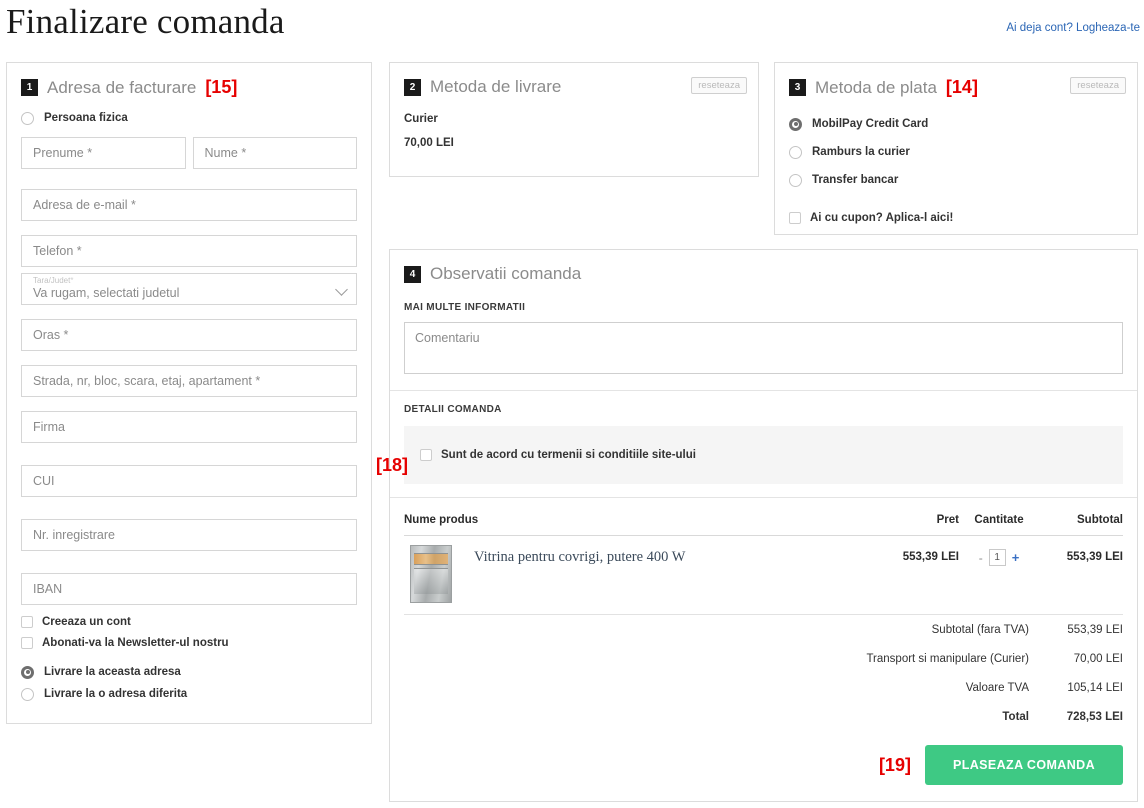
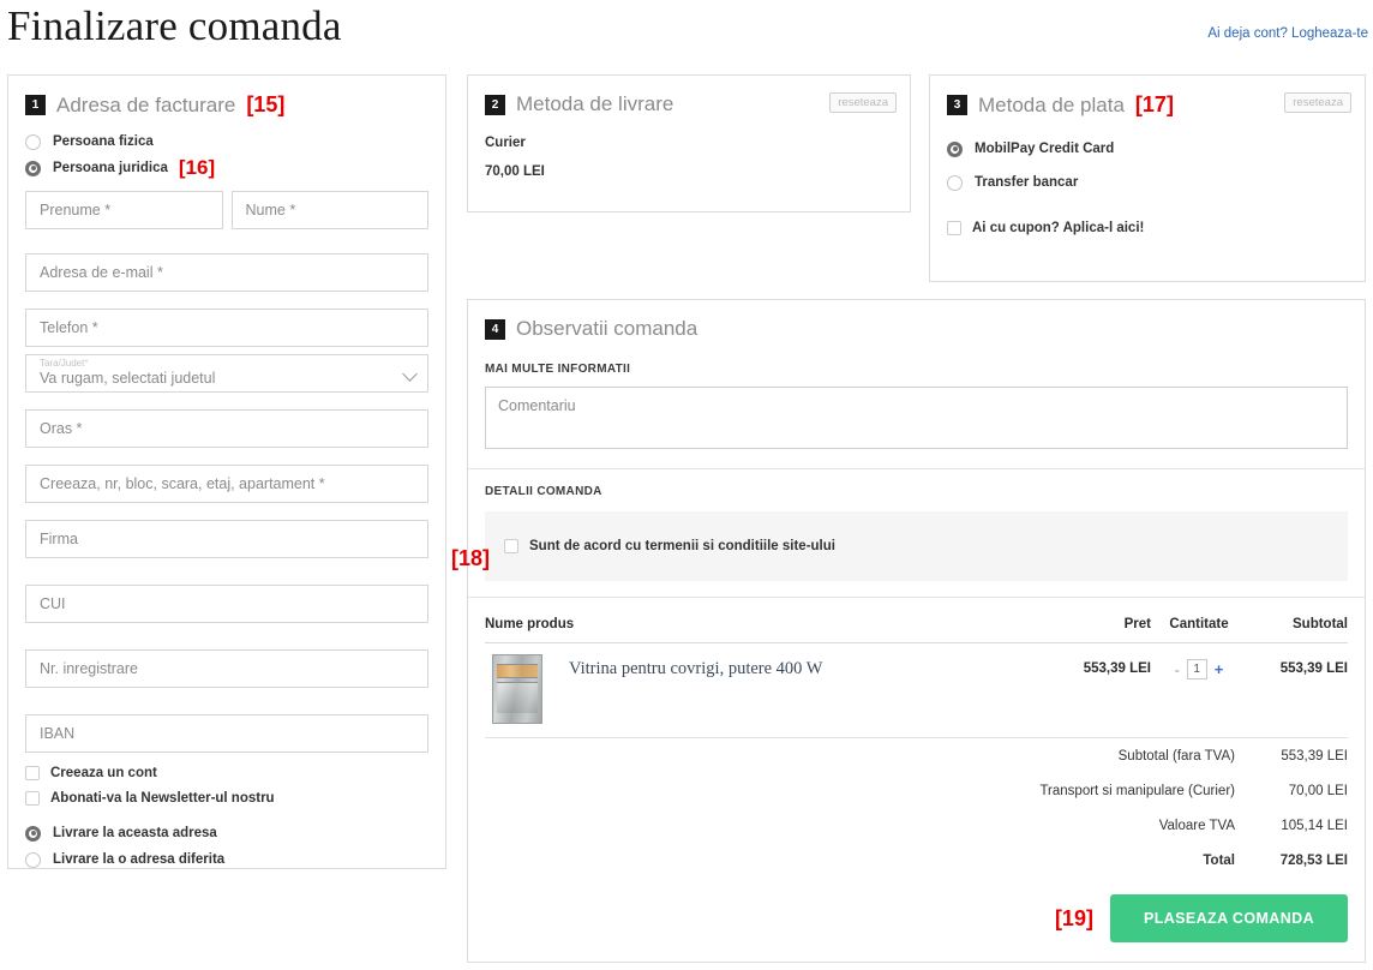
  Finalizare comanda
  Ai deja cont? Logheaza-te
  1
  Adresa de facturare
  [15]
  Persoana fizica
+ Persoana juridica
+ [16]
  Prenume *
  Nume *
  Adresa de e-mail *
  Telefon *
  Tara/Judet*
  Va rugam, selectati judetul
  Oras *
- Strada, nr, bloc, scara, etaj, apartament *
+ Creeaza, nr, bloc, scara, etaj, apartament *
  Firma
  CUI
  Nr. inregistrare
  IBAN
  Creeaza un cont
  Abonati-va la Newsletter-ul nostru
  Livrare la aceasta adresa
  Livrare la o adresa diferita
  2
  Metoda de livrare
  reseteaza
  Curier
  70,00 LEI
  3
  Metoda de plata
- [14]
+ [17]
  reseteaza
  MobilPay Credit Card
- Ramburs la curier
  Transfer bancar
  Ai cu cupon? Aplica-l aici!
  [18]
  4
  Observatii comanda
  MAI MULTE INFORMATII
  Comentariu
  DETALII COMANDA
  Sunt de acord cu termenii si conditiile site-ului
  Nume produs
  Pret
  Cantitate
  Subtotal
  Vitrina pentru covrigi, putere 400 W
  553,39 LEI
  -
  1
  +
  553,39 LEI
  Subtotal (fara TVA)
  553,39 LEI
  Transport si manipulare (Curier)
  70,00 LEI
  Valoare TVA
  105,14 LEI
  Total
  728,53 LEI
  [19]
  PLASEAZA COMANDA
